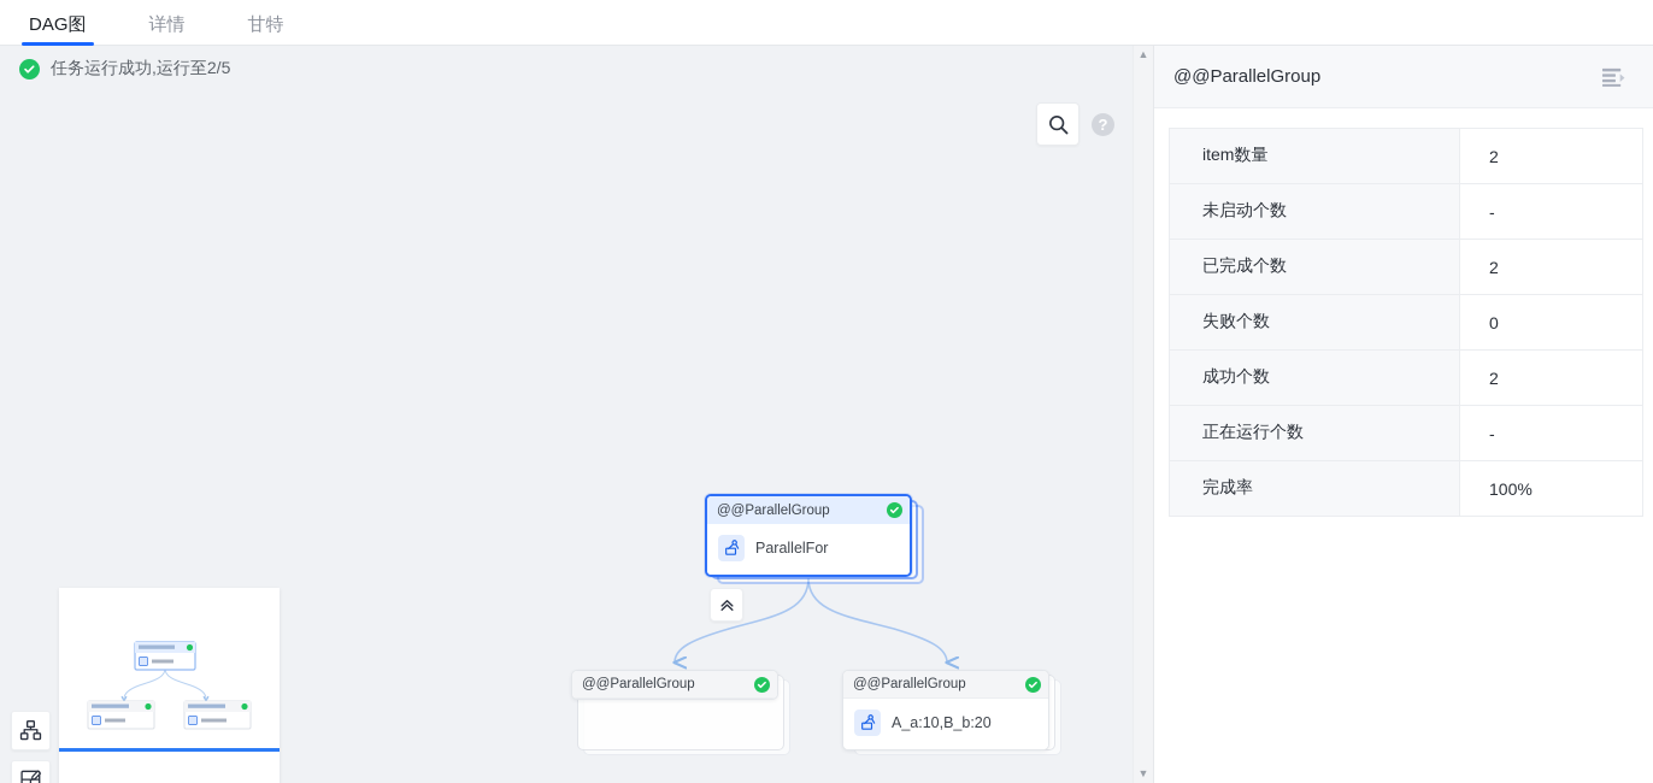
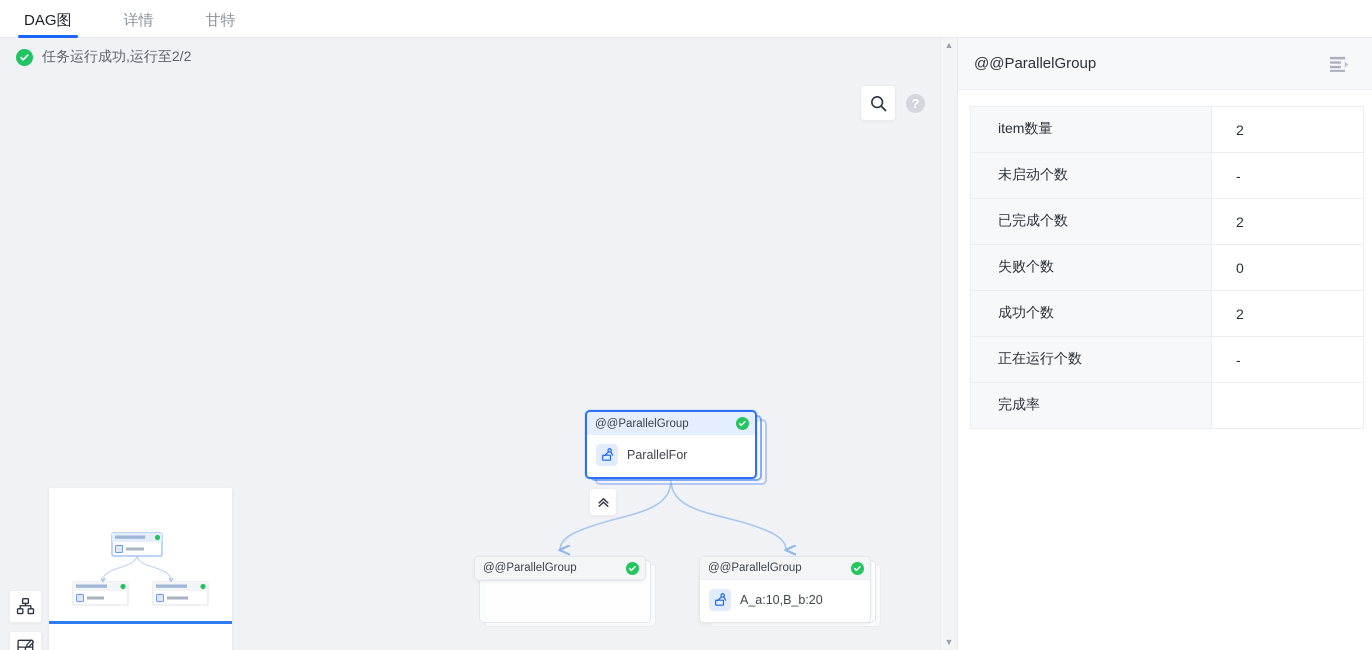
  DAG图
  详情
  甘特
- 任务运行成功,运行至2/5
+ 任务运行成功,运行至2/2
  ?
  @@ParallelGroup
  ParallelFor
  @@ParallelGroup
  @@ParallelGroup
  A_a:10,B_b:20
  ▲
  ▼
  @@ParallelGroup
  item数量
  2
  未启动个数
  -
  已完成个数
  2
  失败个数
  0
  成功个数
  2
  正在运行个数
  -
  完成率
- 100%
